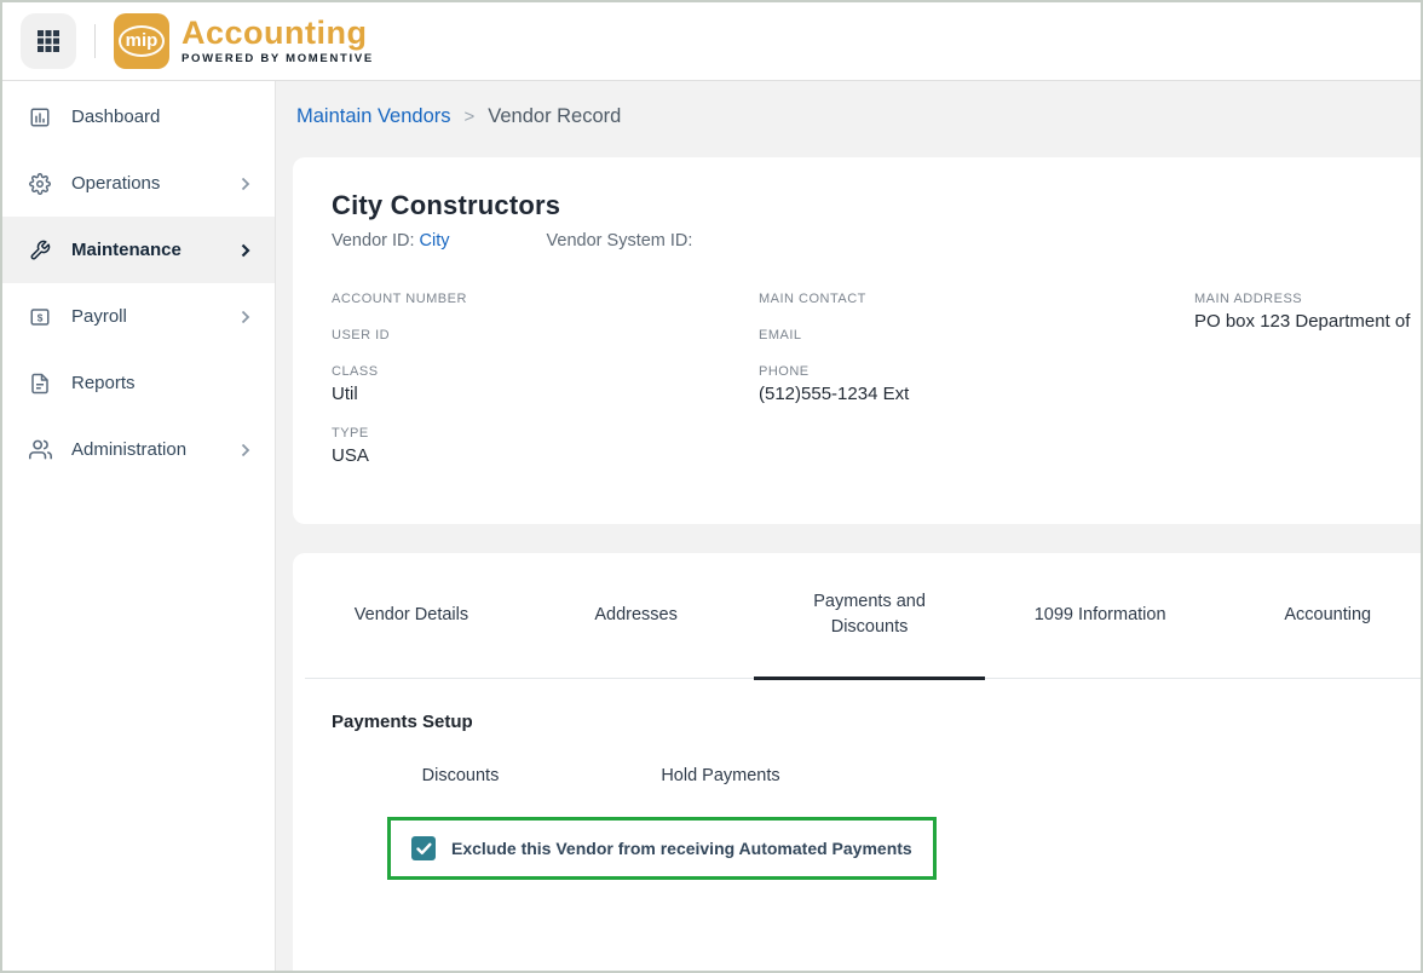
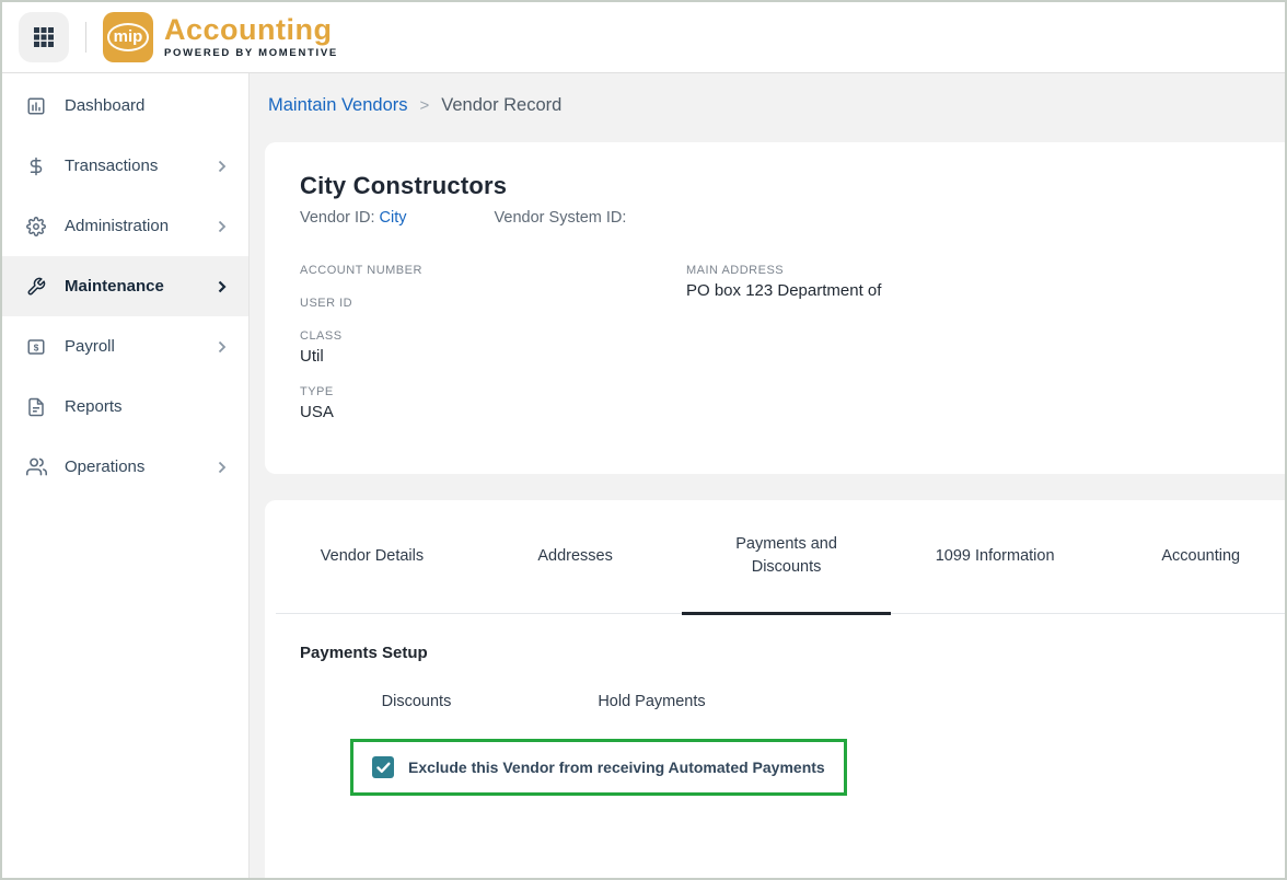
  mip
  Accounting
  POWERED BY MOMENTIVE
  Dashboard
+ Transactions
- Operations
+ Administration
  Maintenance
  $
  Payroll
  Reports
- Administration
+ Operations
  Maintain Vendors
  >
  Vendor Record
  City Constructors
  Vendor ID: City
  Vendor System ID:
  ACCOUNT NUMBER
  USER ID
  CLASS
  Util
  TYPE
  USA
- MAIN CONTACT
- EMAIL
- PHONE
- (512)555-1234 Ext
  MAIN ADDRESS
  PO box 123 Department of
  Vendor Details
  Addresses
  Payments and Discounts
  1099 Information
  Accounting
  Payments Setup
  Discounts
  Hold Payments
  Exclude this Vendor from receiving Automated Payments
